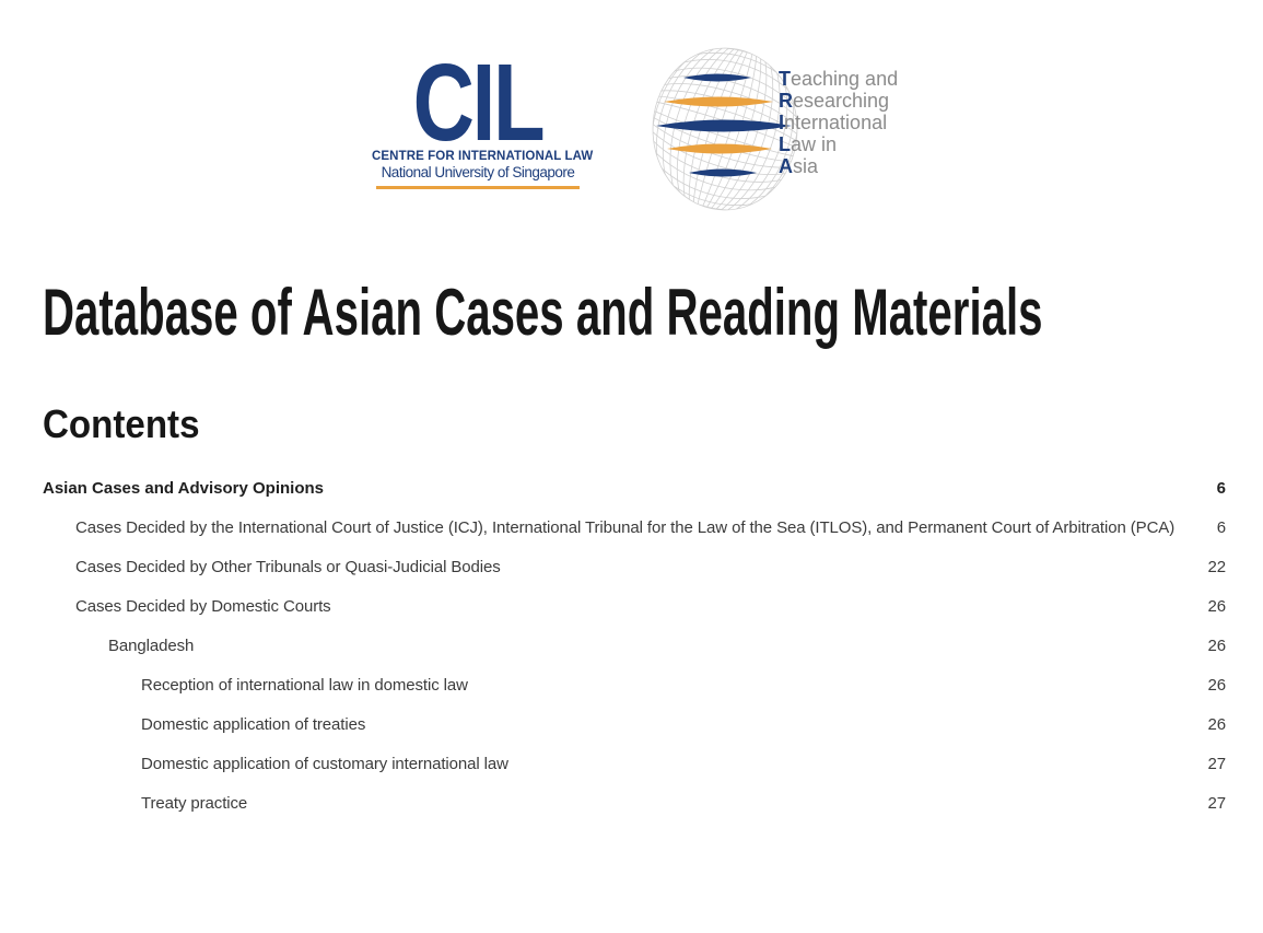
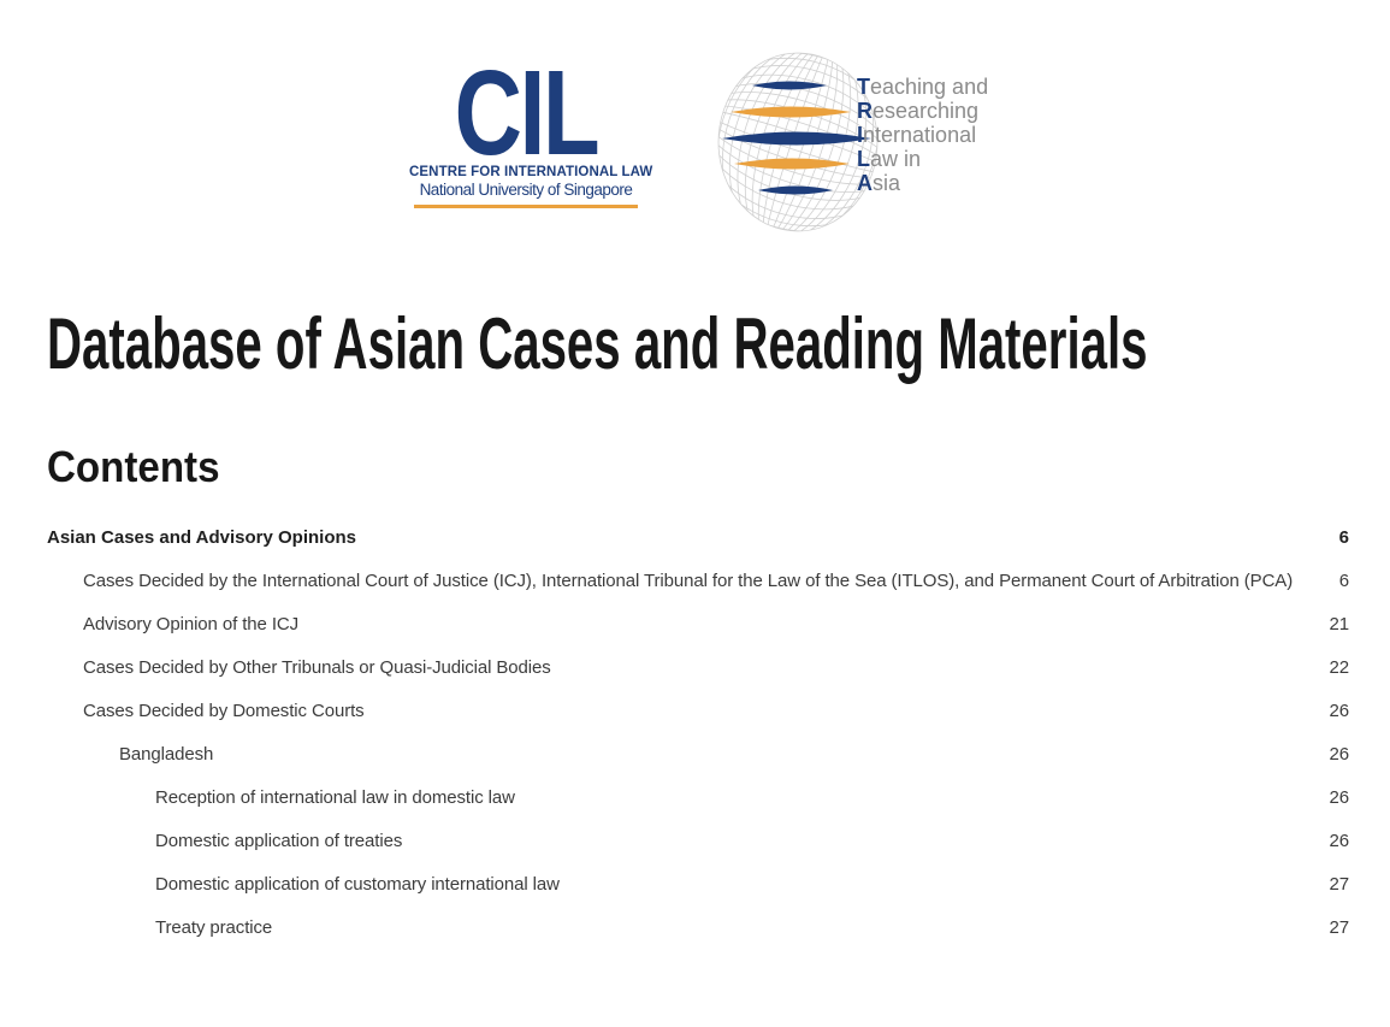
  CIL
  CENTRE FOR INTERNATIONAL LAW
  National University of Singapore
  Teaching and
  Researching
  International
  Law in
  Asia
  Database of Asian Cases and Reading Materials
  Contents
  Asian Cases and Advisory Opinions
  6
  Cases Decided by the International Court of Justice (ICJ), International Tribunal for the Law of the Sea (ITLOS), and Permanent Court of Arbitration (PCA)
  6
+ Advisory Opinion of the ICJ
+ 21
  Cases Decided by Other Tribunals or Quasi-Judicial Bodies
  22
  Cases Decided by Domestic Courts
  26
  Bangladesh
  26
  Reception of international law in domestic law
  26
  Domestic application of treaties
  26
  Domestic application of customary international law
  27
  Treaty practice
  27
